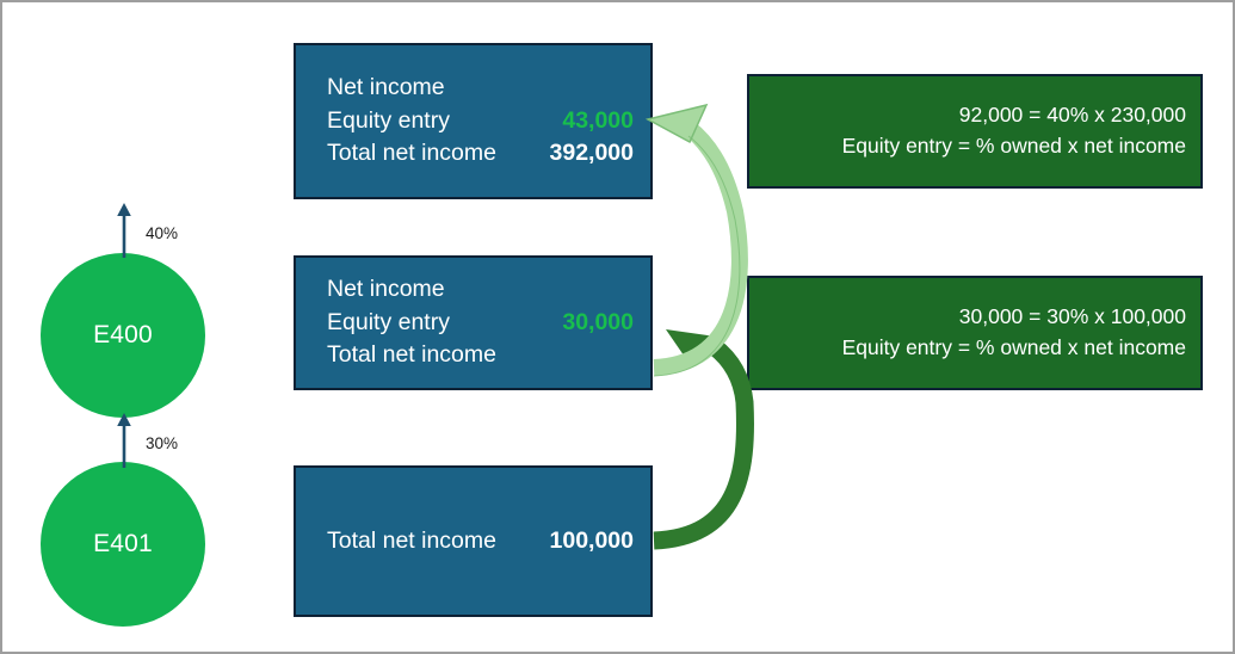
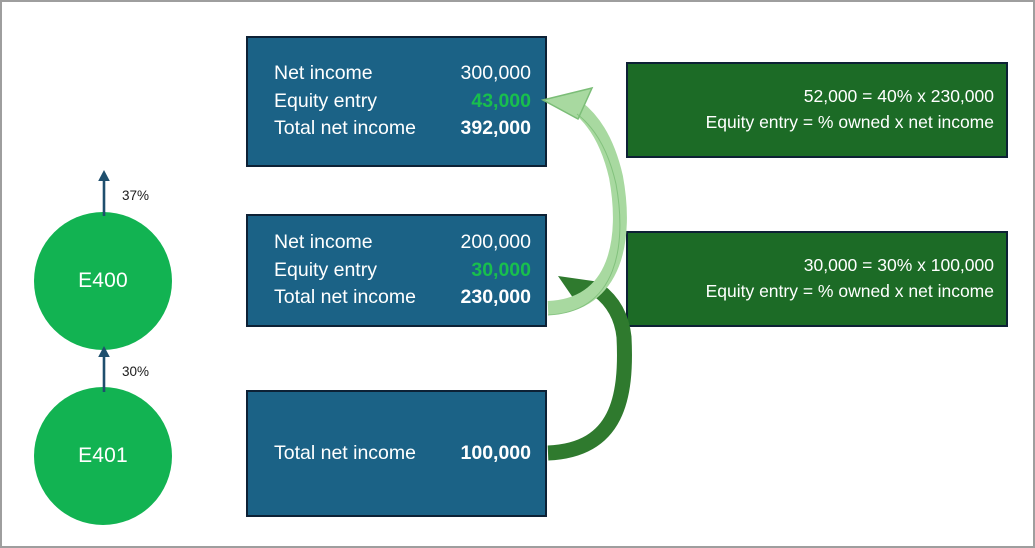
  E400
  E401
- 40%
+ 37%
  30%
  Net income
+ 300,000
  Equity entry
  43,000
  Total net income
  392,000
  Net income
+ 200,000
  Equity entry
  30,000
  Total net income
+ 230,000
  Total net income
  100,000
- 92,000 = 40% x 230,000
+ 52,000 = 40% x 230,000
  Equity entry = % owned x net income
  30,000 = 30% x 100,000
  Equity entry = % owned x net income
